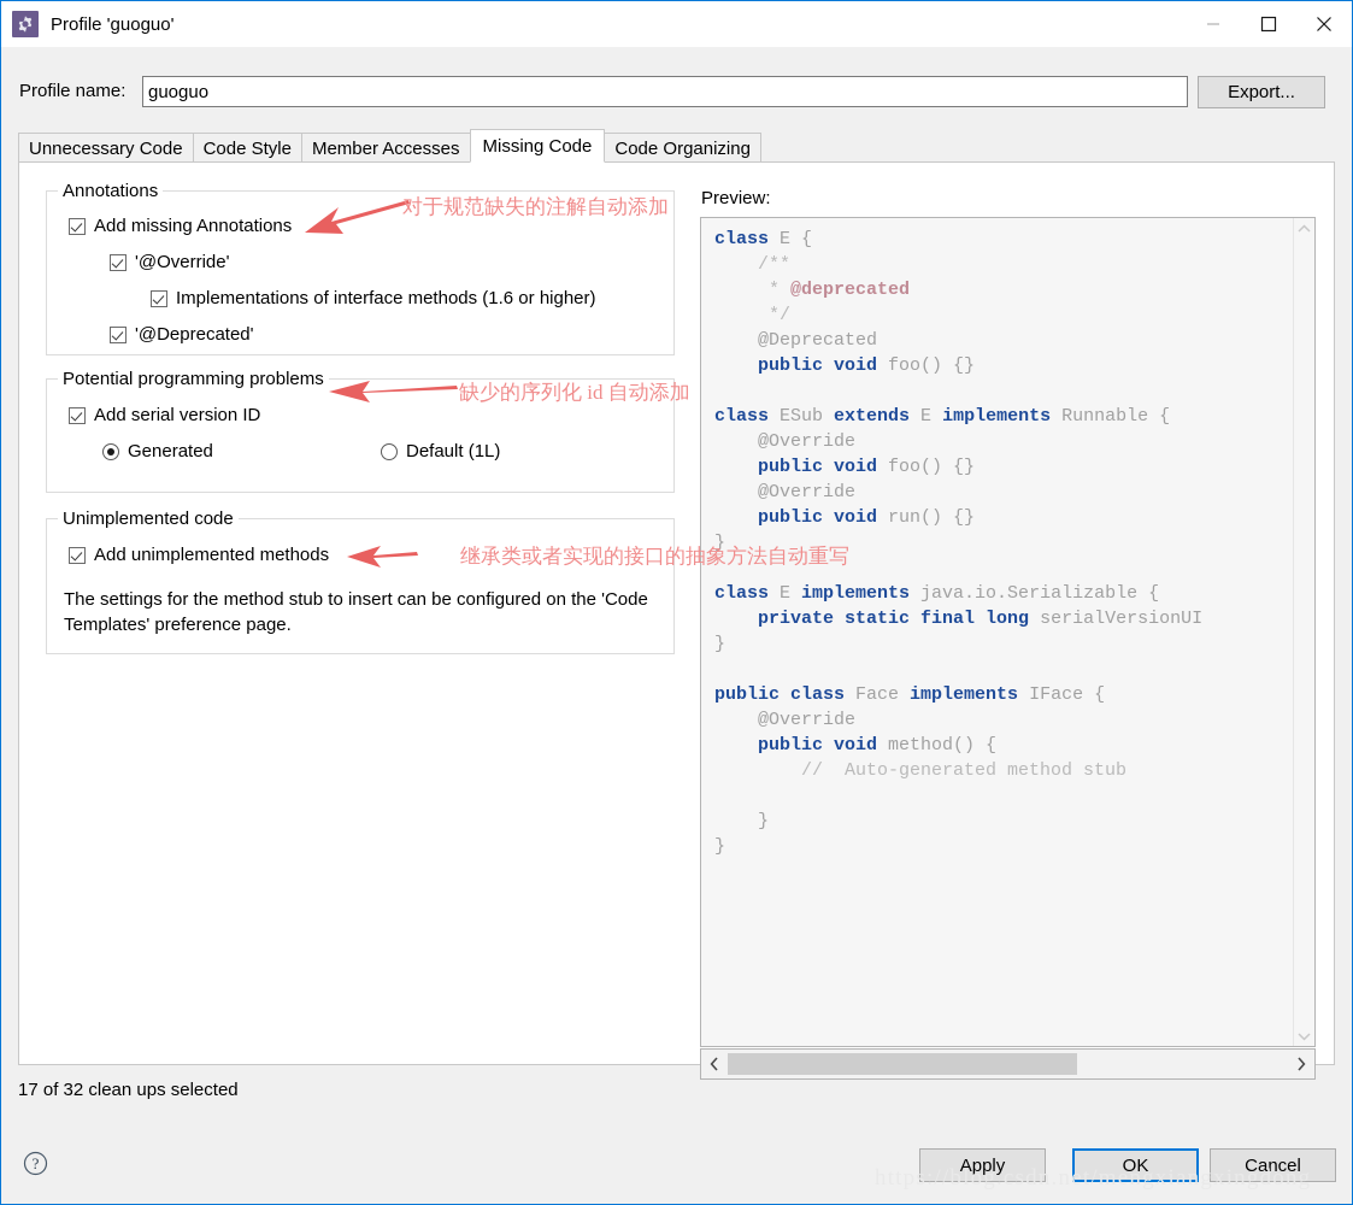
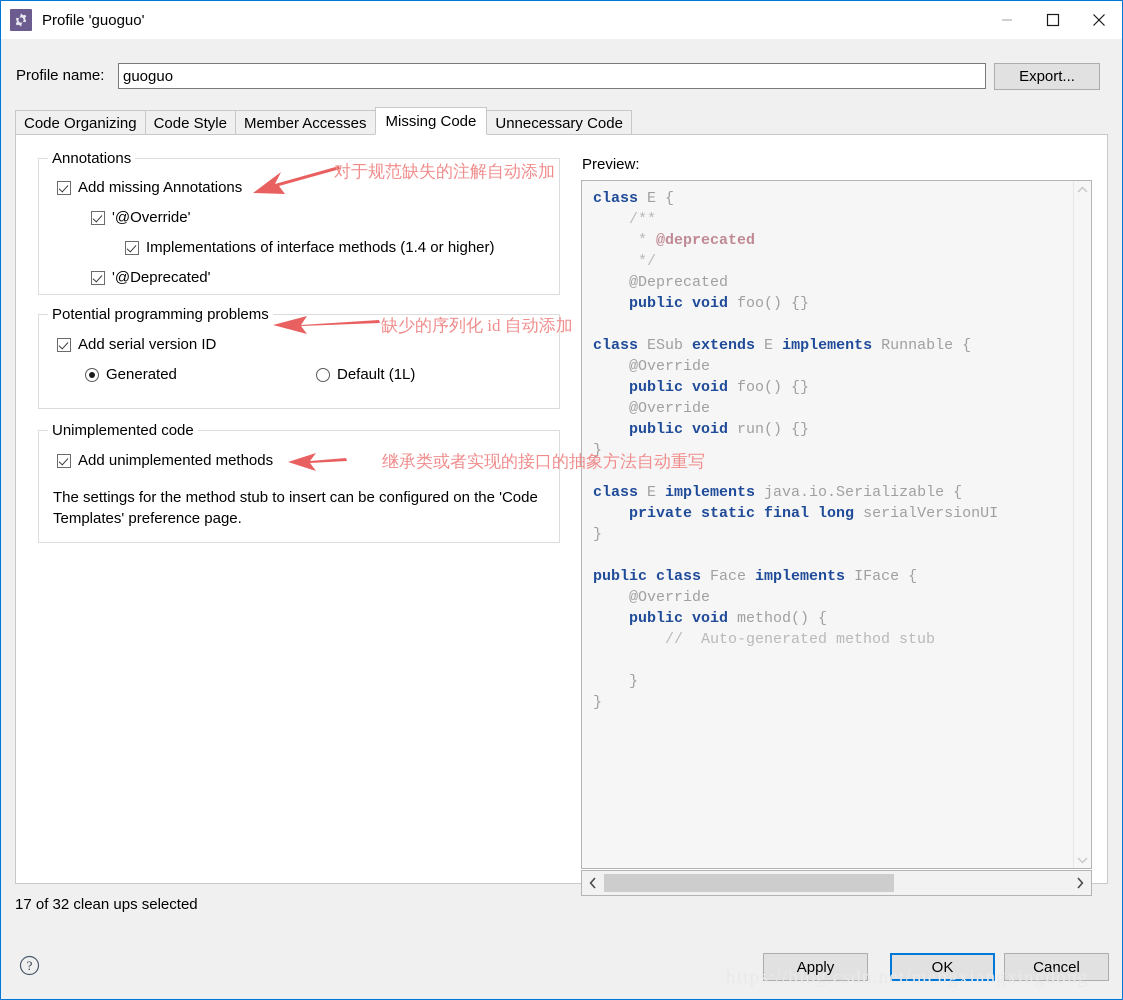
  Profile 'guoguo'
  Profile name:
  guoguo
  Export...
- Unnecessary Code
+ Code Organizing
  Code Style
  Member Accesses
  Missing Code
- Code Organizing
+ Unnecessary Code
  Annotations
  Add missing Annotations
  '@Override'
- Implementations of interface methods (1.6 or higher)
+ Implementations of interface methods (1.4 or higher)
  '@Deprecated'
  Potential programming problems
  Add serial version ID
  Generated
  Default (1L)
  Unimplemented code
  Add unimplemented methods
  The settings for the method stub to insert can be configured on the 'Code Templates' preference page.
  Preview:
  class E {
  /**
  * @deprecated
  */
  @Deprecated
  public void foo() {}
  class ESub extends E implements Runnable {
  @Override
  public void foo() {}
  @Override
  public void run() {}
  }
  class E implements java.io.Serializable {
  private static final long serialVersionUI
  }
  public class Face implements IFace {
  @Override
  public void method() {
  // Auto-generated method stub
  }
  }
  17 of 32 clean ups selected
  ?
  Apply
  OK
  Cancel
  对于规范缺失的注解自动添加
  缺少的序列化 id 自动添加
  继承类或者实现的接口的抽象方法自动重写
  https://blog.csdn.net/mengxiangxingdong
